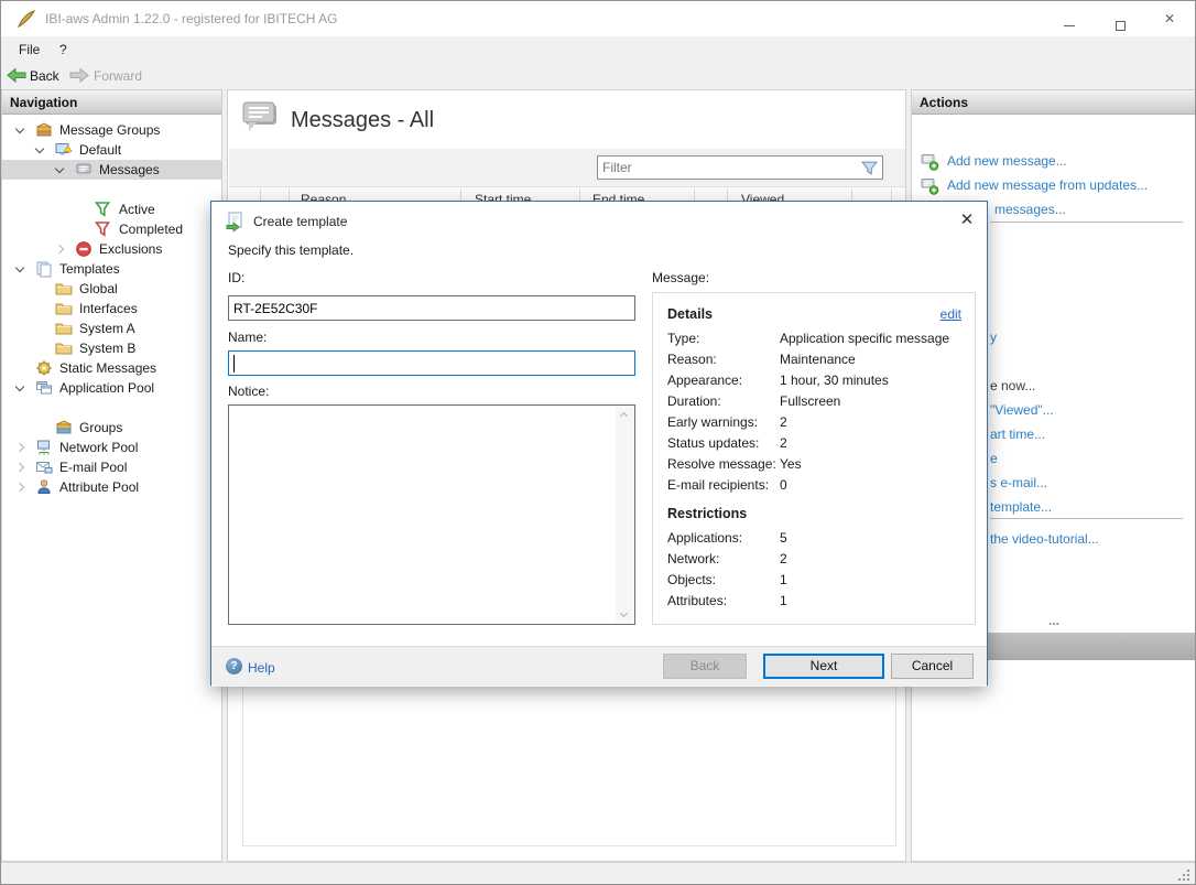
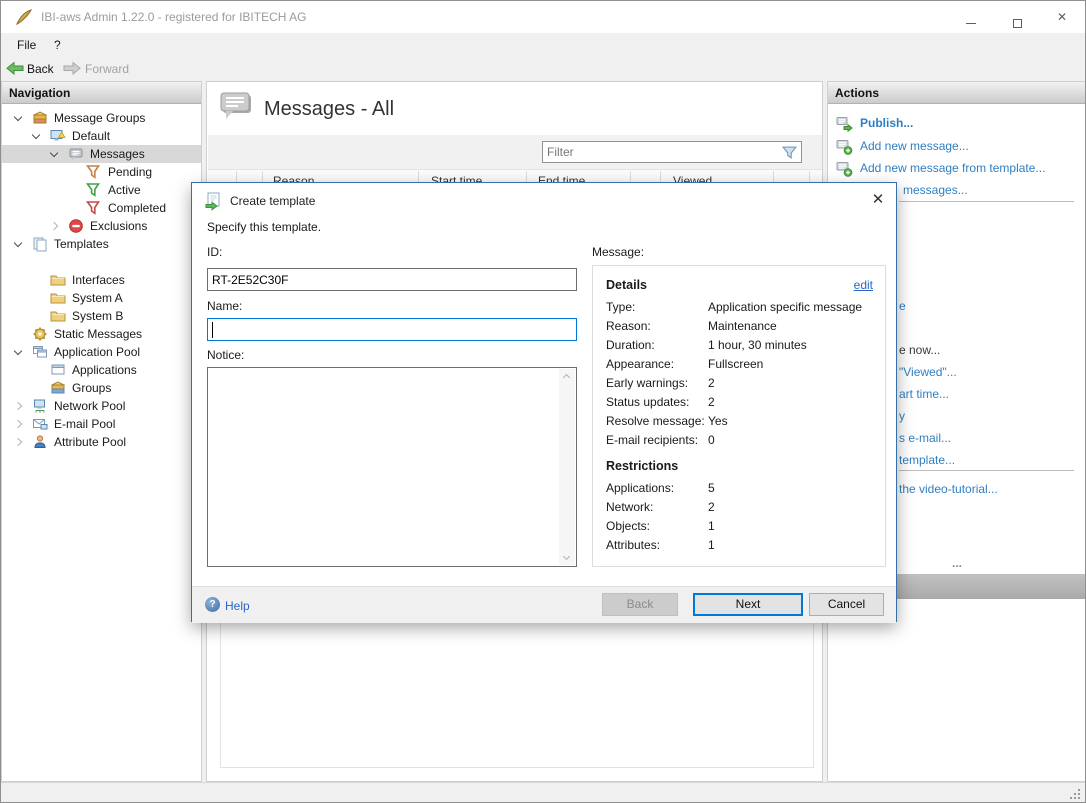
  IBI-aws Admin 1.22.0 - registered for IBITECH AG
  ✕
  File
  ?
  Back
  Forward
  Navigation
  Message Groups
  Default
  Messages
+ Pending
  Active
  Completed
  Exclusions
  Templates
- Global
  Interfaces
  System A
  System B
  Static Messages
  Application Pool
+ Applications
  Groups
  Network Pool
  E-mail Pool
  Attribute Pool
  Messages - All
  Filter
  Reason
  Start time
  End time
  Viewed
  Actions
+ Publish...
  Add new message...
- Add new message from updates...
+ Add new message from template...
  messages...
- y
+ e
  e now...
  "Viewed"...
  art time...
- e
+ y
  s e-mail...
  template...
  the video-tutorial...
  ...
  Create template
  ✕
  Specify this template.
  ID:
  RT-2E52C30F
  Name:
  Notice:
  Message:
  Details
  edit
  Type:
  Application specific message
  Reason:
  Maintenance
- Appearance:
+ Duration:
  1 hour, 30 minutes
- Duration:
+ Appearance:
  Fullscreen
  Early warnings:
  2
  Status updates:
  2
  Resolve message:
  Yes
  E-mail recipients:
  0
  Restrictions
  Applications:
  5
  Network:
  2
  Objects:
  1
  Attributes:
  1
  ?
  Help
  Back
  Next
  Cancel
